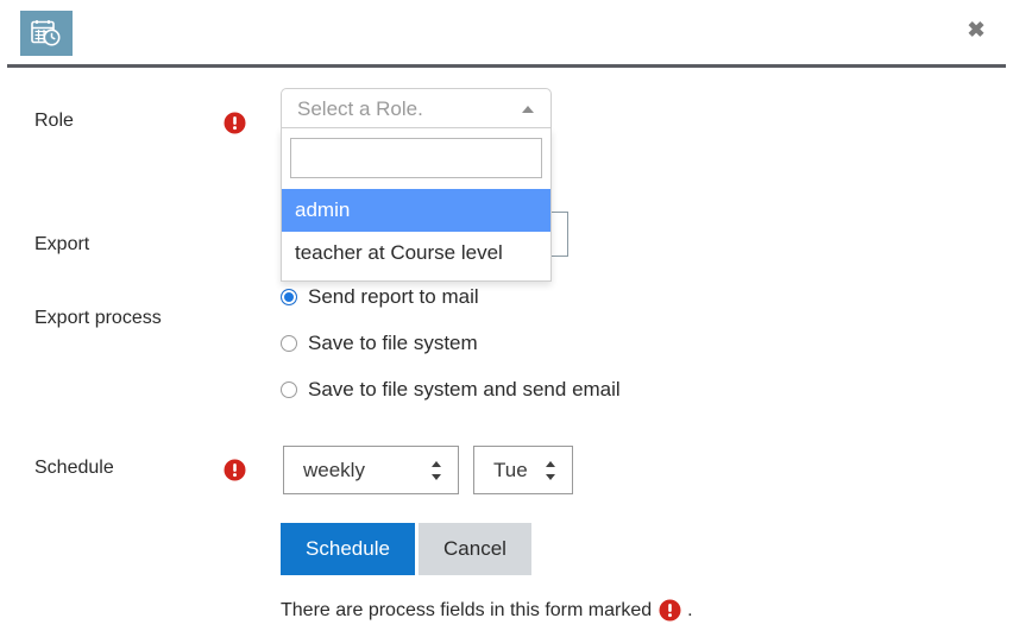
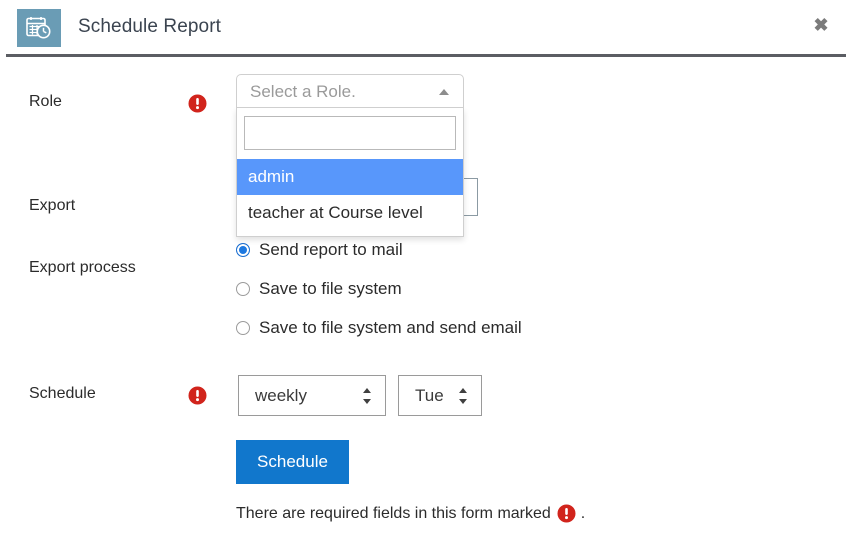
+ Schedule Report
  ✖
  Role
  Export
  Export process
  Schedule
  weekly
  Tue
  Send report to mail
  Save to file system
  Save to file system and send email
  Select a Role.
  admin
  teacher at Course level
  Schedule
- Cancel
- There are process fields in this form marked
+ There are required fields in this form marked
  .
